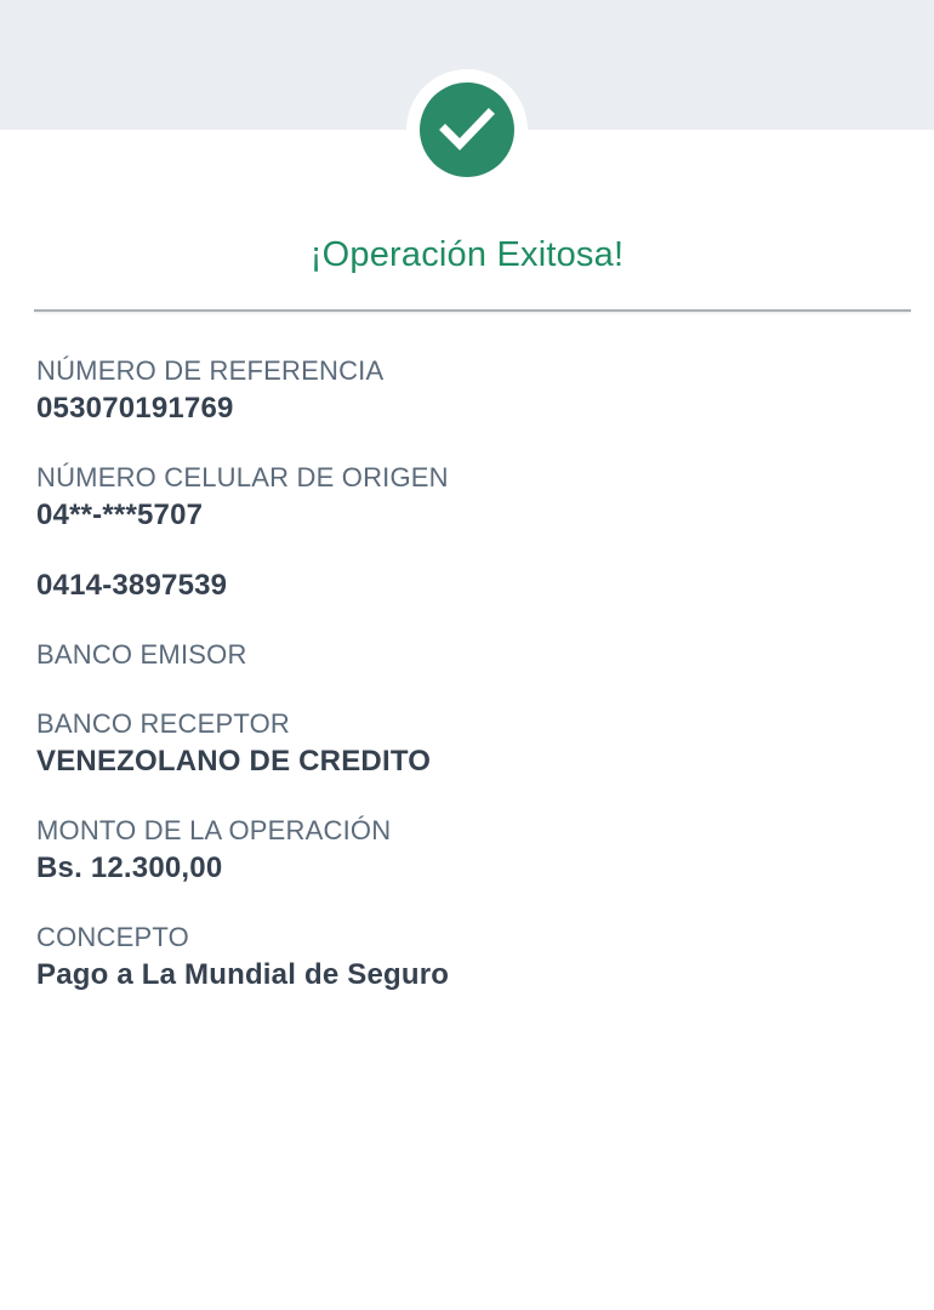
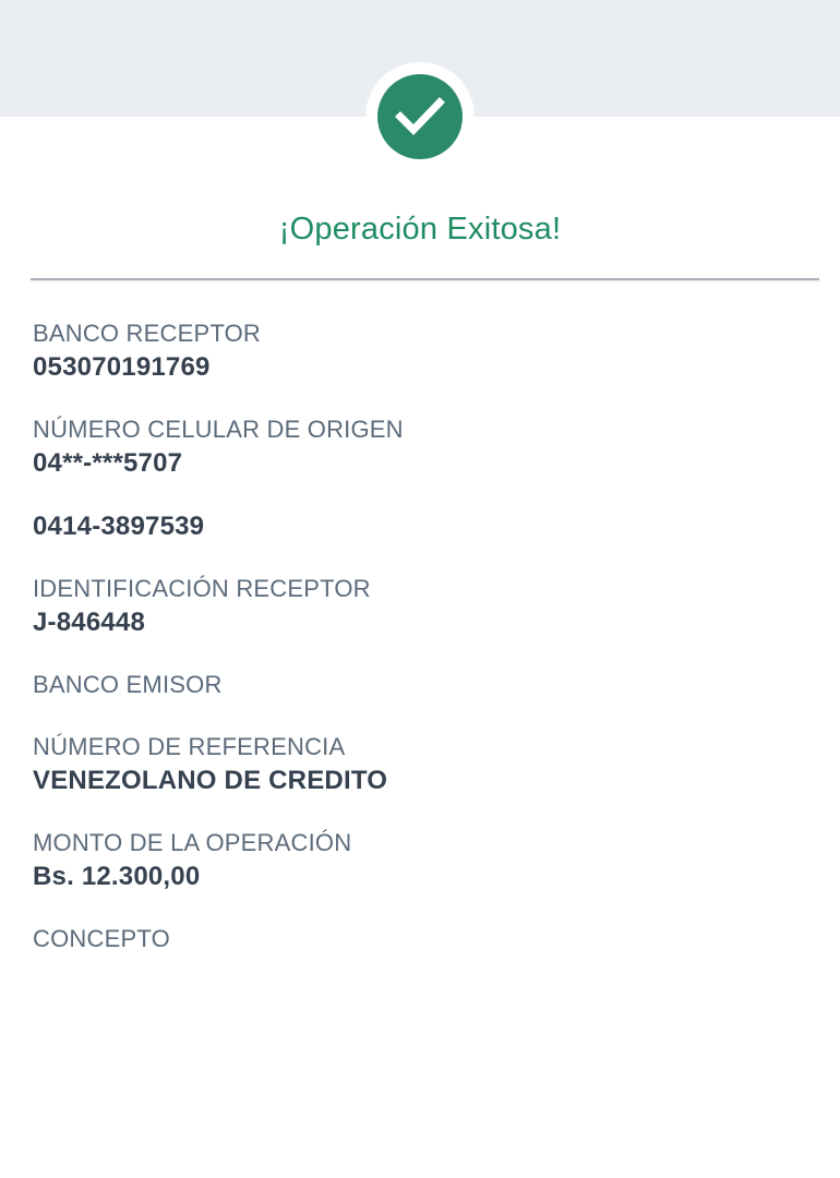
  ¡Operación Exitosa!
- NÚMERO DE REFERENCIA
+ BANCO RECEPTOR
  053070191769
  NÚMERO CELULAR DE ORIGEN
  04**-***5707
  0414-3897539
+ IDENTIFICACIÓN RECEPTOR
+ J-846448
  BANCO EMISOR
- BANCO RECEPTOR
+ NÚMERO DE REFERENCIA
  VENEZOLANO DE CREDITO
  MONTO DE LA OPERACIÓN
  Bs. 12.300,00
  CONCEPTO
- Pago a La Mundial de Seguro
